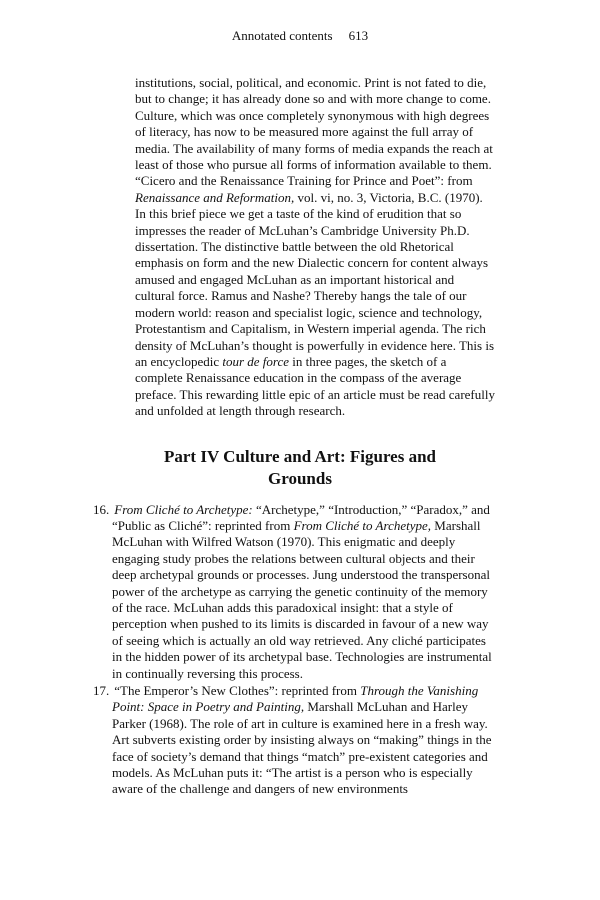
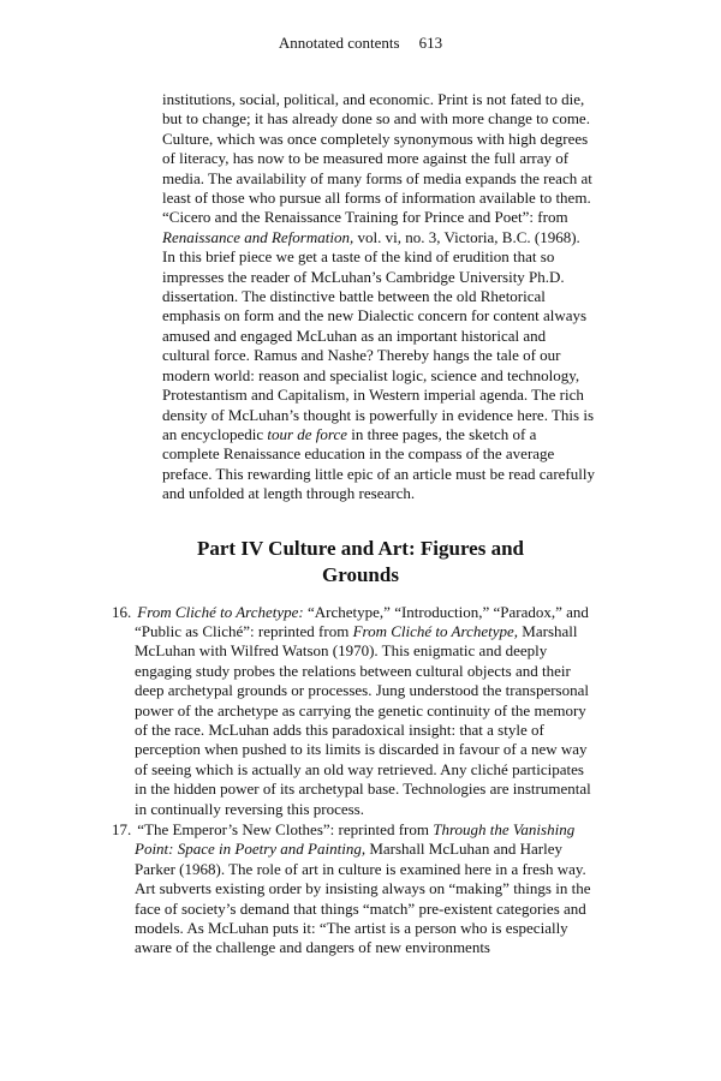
  Annotated contents 613
  institutions, social, political, and economic. Print is not fated to die, but to change; it has already done so and with more change to come. Culture, which was once completely synonymous with high degrees of literacy, has now to be measured more against the full array of media. The availability of many forms of media expands the reach at least of those who pursue all forms of information available to them.
- “Cicero and the Renaissance Training for Prince and Poet”: from Renaissance and Reformation, vol. vi, no. 3, Victoria, B.C. (1970). In this brief piece we get a taste of the kind of erudition that so impresses the reader of McLuhan’s Cambridge University Ph.D. dissertation. The distinctive battle between the old Rhetorical emphasis on form and the new Dialectic concern for content always amused and engaged McLuhan as an important historical and cultural force. Ramus and Nashe? Thereby hangs the tale of our modern world: reason and specialist logic, science and technology, Protestantism and Capitalism, in Western imperial agenda. The rich density of McLuhan’s thought is powerfully in evidence here. This is an encyclopedic tour de force in three pages, the sketch of a complete Renaissance education in the compass of the average preface. This rewarding little epic of an article must be read carefully and unfolded at length through research.
+ “Cicero and the Renaissance Training for Prince and Poet”: from Renaissance and Reformation, vol. vi, no. 3, Victoria, B.C. (1968). In this brief piece we get a taste of the kind of erudition that so impresses the reader of McLuhan’s Cambridge University Ph.D. dissertation. The distinctive battle between the old Rhetorical emphasis on form and the new Dialectic concern for content always amused and engaged McLuhan as an important historical and cultural force. Ramus and Nashe? Thereby hangs the tale of our modern world: reason and specialist logic, science and technology, Protestantism and Capitalism, in Western imperial agenda. The rich density of McLuhan’s thought is powerfully in evidence here. This is an encyclopedic tour de force in three pages, the sketch of a complete Renaissance education in the compass of the average preface. This rewarding little epic of an article must be read carefully and unfolded at length through research.
  Part IV Culture and Art: Figures and Grounds
  16. From Cliché to Archetype: “Archetype,” “Introduction,” “Paradox,” and “Public as Cliché”: reprinted from From Cliché to Archetype, Marshall McLuhan with Wilfred Watson (1970). This enigmatic and deeply engaging study probes the relations between cultural objects and their deep archetypal grounds or processes. Jung understood the transpersonal power of the archetype as carrying the genetic continuity of the memory of the race. McLuhan adds this paradoxical insight: that a style of perception when pushed to its limits is discarded in favour of a new way of seeing which is actually an old way retrieved. Any cliché participates in the hidden power of its archetypal base. Technologies are instrumental in continually reversing this process.
  17. “The Emperor’s New Clothes”: reprinted from Through the Vanishing Point: Space in Poetry and Painting, Marshall McLuhan and Harley Parker (1968). The role of art in culture is examined here in a fresh way. Art subverts existing order by insisting always on “making” things in the face of society’s demand that things “match” pre-existent categories and models. As McLuhan puts it: “The artist is a person who is especially aware of the challenge and dangers of new environments
